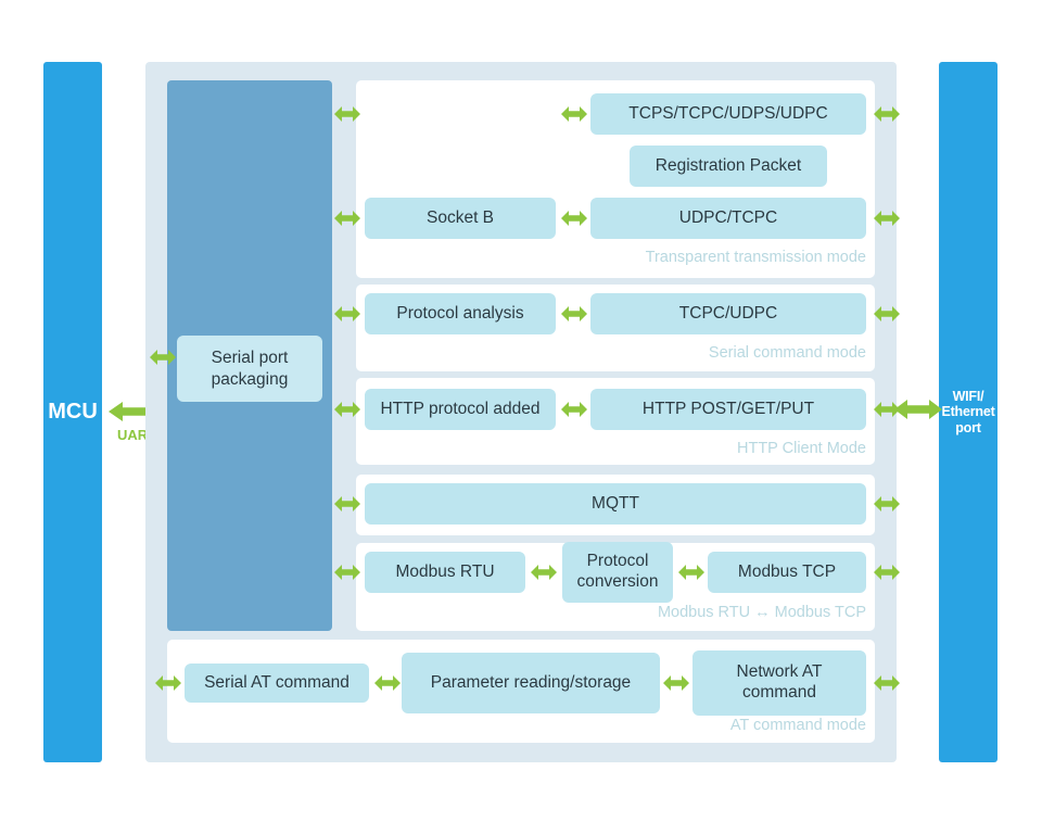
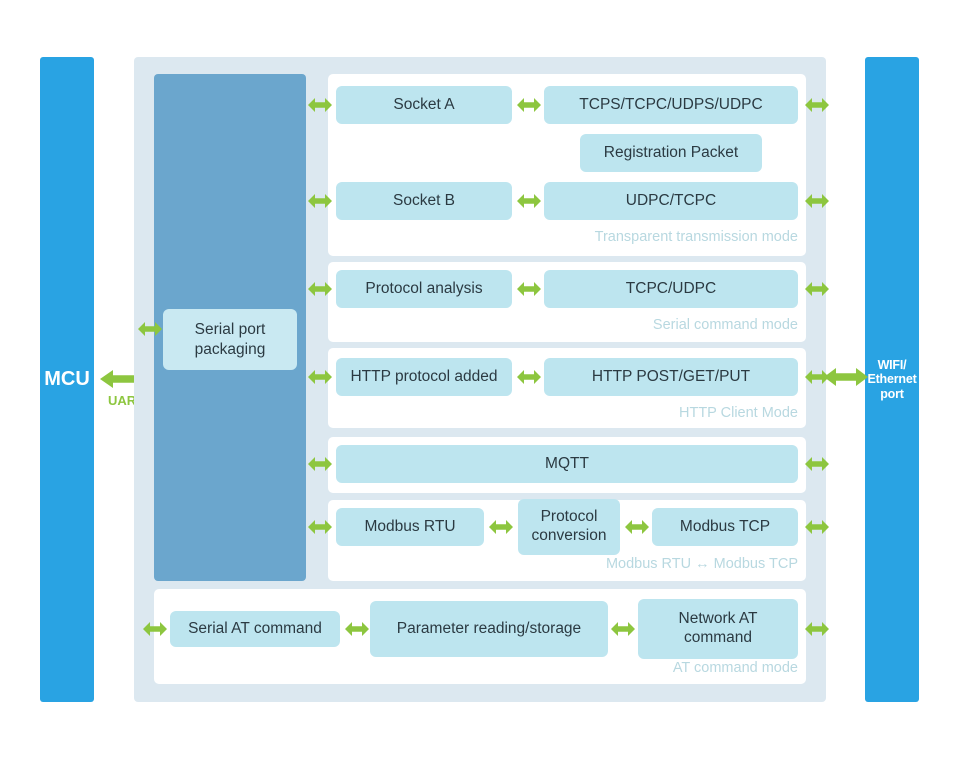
  MCU
  UAR
  WIFI/
  Ethernet
  port
  Serial port
  packaging
+ Socket A
  TCPS/TCPC/UDPS/UDPC
  Registration Packet
  Socket B
  UDPC/TCPC
  Transparent transmission mode
  Protocol analysis
  TCPC/UDPC
  Serial command mode
  HTTP protocol added
  HTTP POST/GET/PUT
  HTTP Client Mode
  MQTT
  Modbus RTU
  Protocol
  conversion
  Modbus TCP
  Modbus RTU ↔ Modbus TCP
  Serial AT command
  Parameter reading/storage
  Network AT
  command
  AT command mode
